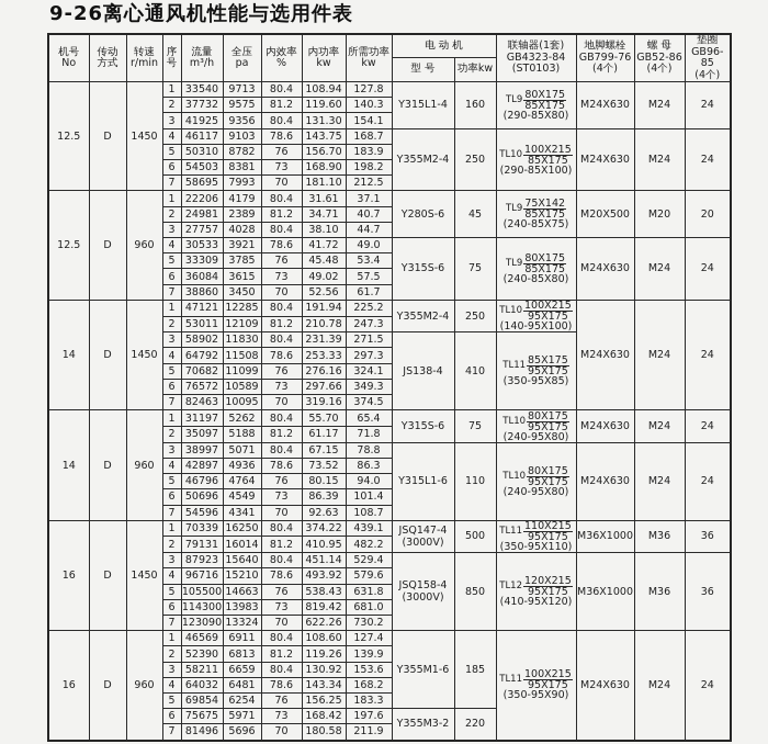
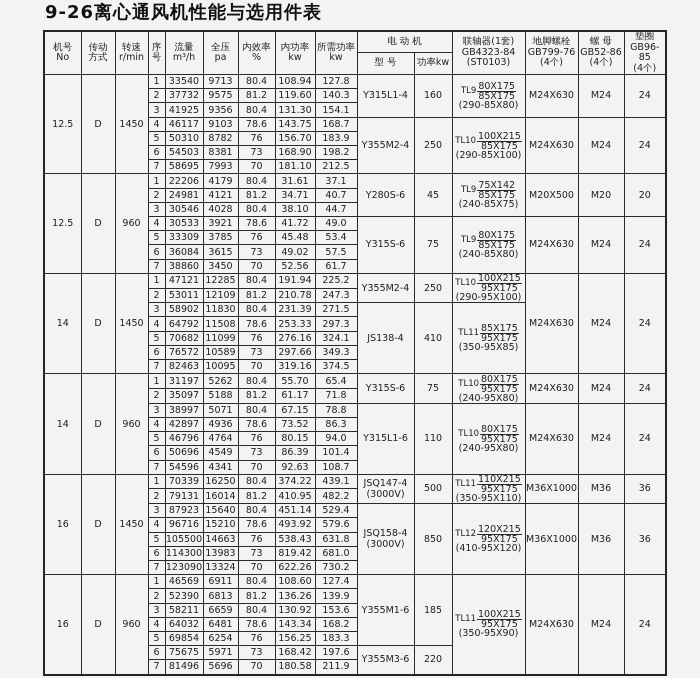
  9-26离心通风机性能与选用件表
  机号 No	传动 方式	转速 r/min	序 号	流量 m³/h	全压 pa	内效率 %	内功率 kw	所需功率 kw	电 动 机	联轴器(1套) GB4323-84 (ST0103)	地脚螺栓 GB799-76 (4个)	螺 母 GB52-86 (4个)	垫圈 GB96-85 (4个)
  型 号	功率kw
  12.5	D	1450	1	33540	9713	80.4	108.94	127.8	Y315L1-4	160	TL9 80X17585X175(290-85X80)	M24X630	M24	24
  2	37732	9575	81.2	119.60	140.3
  3	41925	9356	80.4	131.30	154.1
  4	46117	9103	78.6	143.75	168.7	Y355M2-4	250	TL10 100X21585X175(290-85X100)	M24X630	M24	24
  5	50310	8782	76	156.70	183.9
  6	54503	8381	73	168.90	198.2
  7	58695	7993	70	181.10	212.5
  12.5	D	960	1	22206	4179	80.4	31.61	37.1	Y280S-6	45	TL9 75X14285X175(240-85X75)	M20X500	M20	20
- 2	24981	2389	81.2	34.71	40.7
+ 2	24981	4121	81.2	34.71	40.7
- 3	27757	4028	80.4	38.10	44.7
+ 3	30546	4028	80.4	38.10	44.7
  4	30533	3921	78.6	41.72	49.0	Y315S-6	75	TL9 80X17585X175(240-85X80)	M24X630	M24	24
  5	33309	3785	76	45.48	53.4
  6	36084	3615	73	49.02	57.5
  7	38860	3450	70	52.56	61.7
- 14	D	1450	1	47121	12285	80.4	191.94	225.2	Y355M2-4	250	TL10 100X21595X175(140-95X100)	M24X630	M24	24
+ 14	D	1450	1	47121	12285	80.4	191.94	225.2	Y355M2-4	250	TL10 100X21595X175(290-95X100)	M24X630	M24	24
  2	53011	12109	81.2	210.78	247.3
  3	58902	11830	80.4	231.39	271.5	JS138-4	410	TL11 85X17595X175(350-95X85)
  4	64792	11508	78.6	253.33	297.3
  5	70682	11099	76	276.16	324.1
  6	76572	10589	73	297.66	349.3
  7	82463	10095	70	319.16	374.5
  14	D	960	1	31197	5262	80.4	55.70	65.4	Y315S-6	75	TL10 80X17595X175(240-95X80)	M24X630	M24	24
  2	35097	5188	81.2	61.17	71.8
  3	38997	5071	80.4	67.15	78.8	Y315L1-6	110	TL10 80X17595X175(240-95X80)	M24X630	M24	24
  4	42897	4936	78.6	73.52	86.3
  5	46796	4764	76	80.15	94.0
  6	50696	4549	73	86.39	101.4
  7	54596	4341	70	92.63	108.7
  16	D	1450	1	70339	16250	80.4	374.22	439.1	JSQ147-4(3000V)	500	TL11 110X21595X175(350-95X110)	M36X1000	M36	36
  2	79131	16014	81.2	410.95	482.2
  3	87923	15640	80.4	451.14	529.4	JSQ158-4(3000V)	850	TL12 120X21595X175(410-95X120)	M36X1000	M36	36
  4	96716	15210	78.6	493.92	579.6
  5	105500	14663	76	538.43	631.8
  6	114300	13983	73	819.42	681.0
  7	123090	13324	70	622.26	730.2
  16	D	960	1	46569	6911	80.4	108.60	127.4	Y355M1-6	185	TL11 100X21595X175(350-95X90)	M24X630	M24	24
- 2	52390	6813	81.2	119.26	139.9
+ 2	52390	6813	81.2	136.26	139.9
  3	58211	6659	80.4	130.92	153.6
  4	64032	6481	78.6	143.34	168.2
  5	69854	6254	76	156.25	183.3
- 6	75675	5971	73	168.42	197.6	Y355M3-2	220
+ 6	75675	5971	73	168.42	197.6	Y355M3-6	220
  7	81496	5696	70	180.58	211.9
